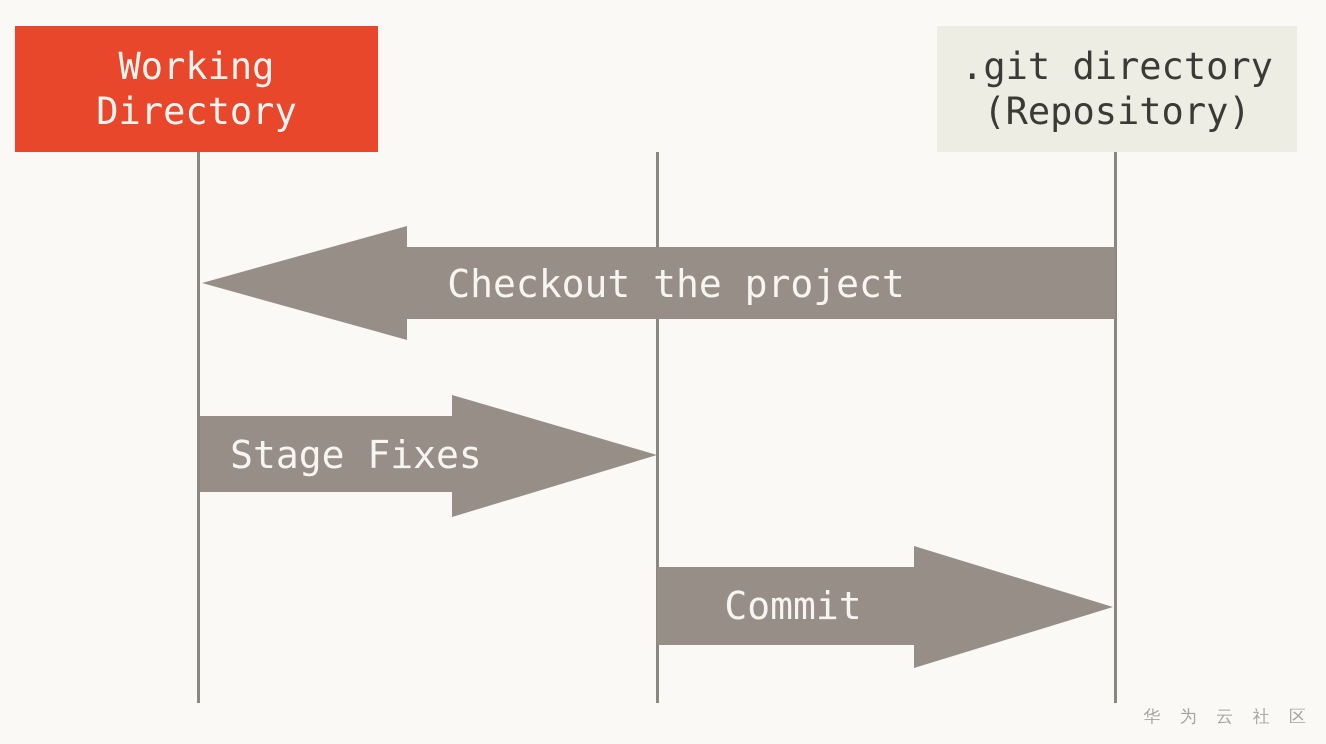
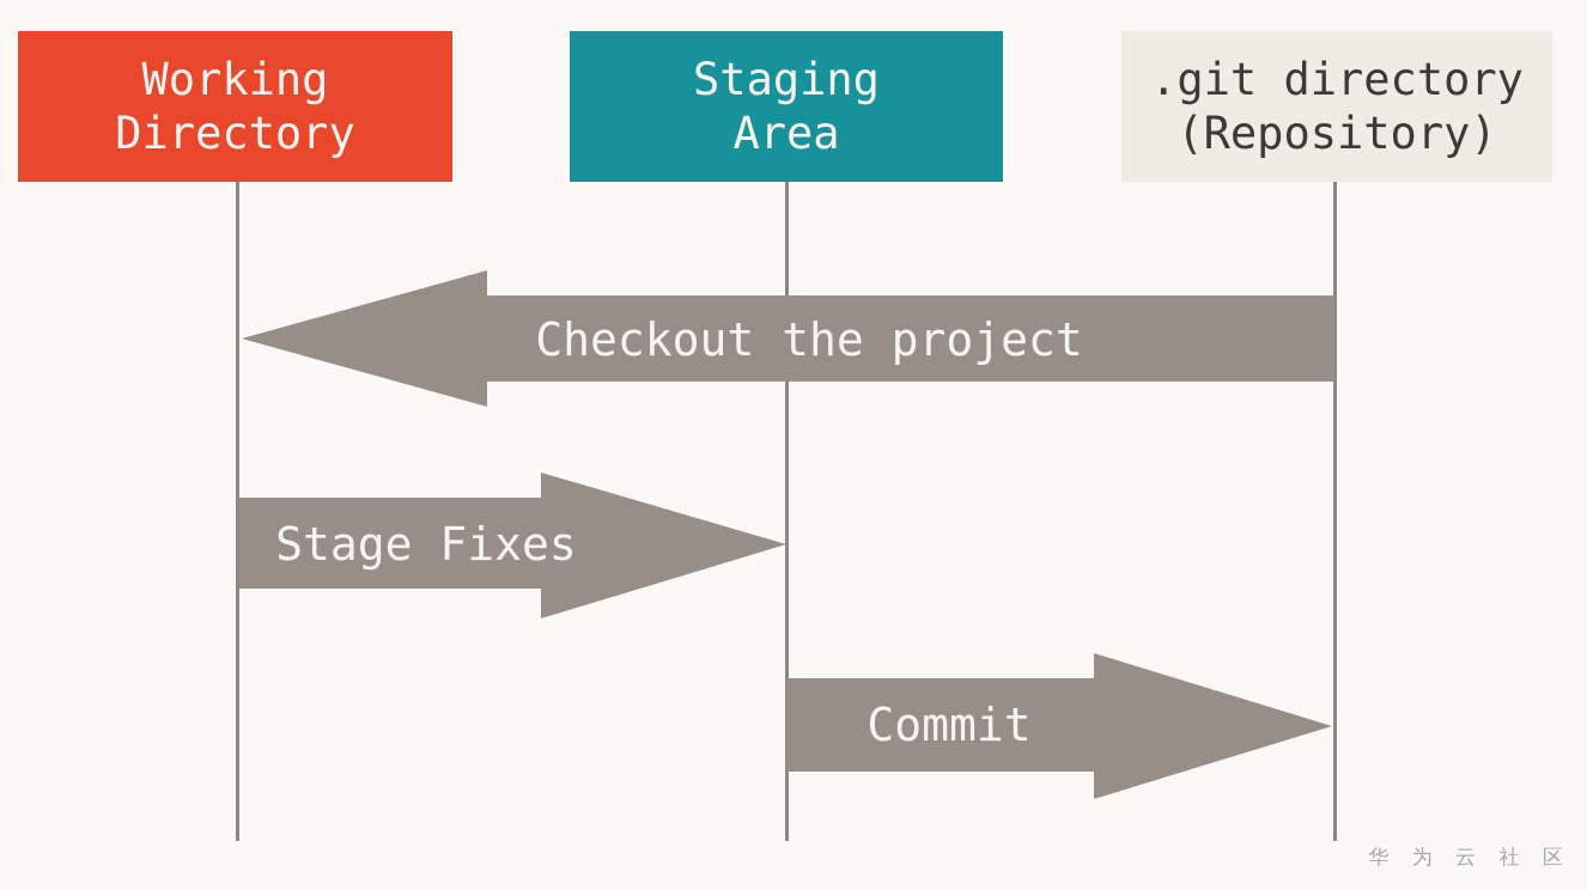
  Working
  Directory
+ Staging
+ Area
  .git directory
  (Repository)
  Checkout the project
  Stage Fixes
  Commit
  华 为 云 社 区
